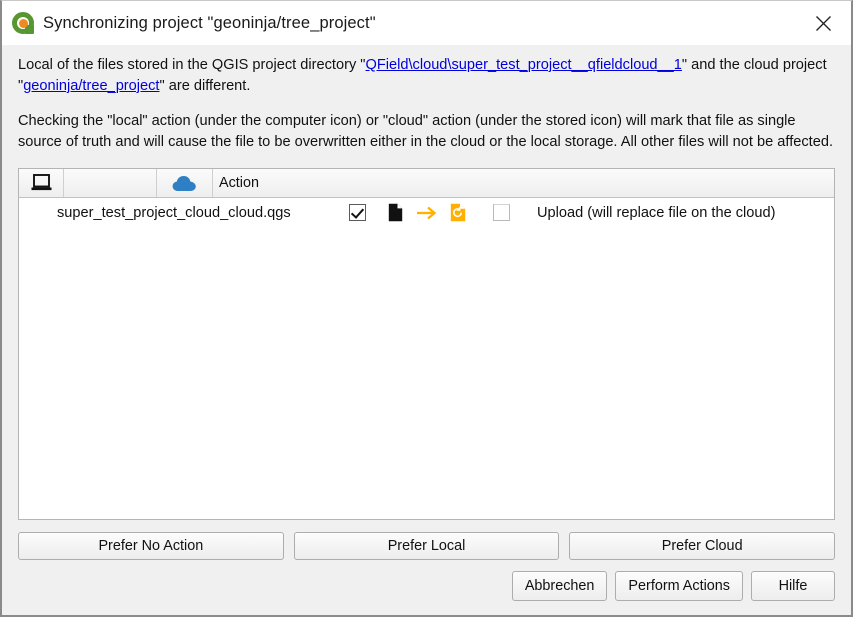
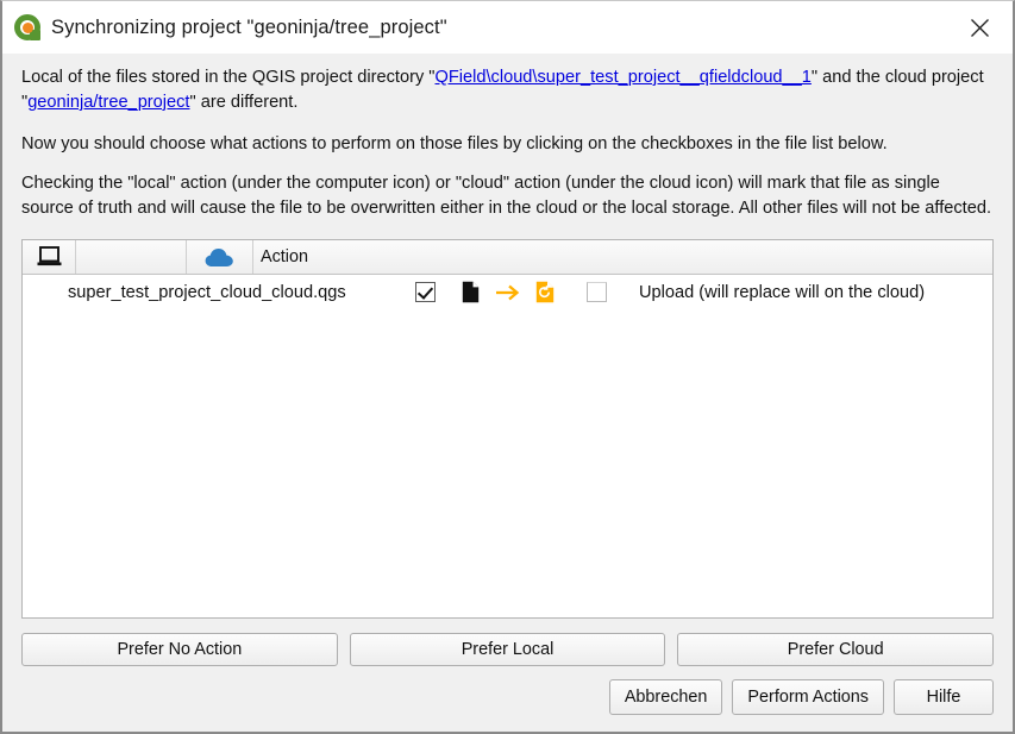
  Synchronizing project "geoninja/tree_project"
  Local of the files stored in the QGIS project directory "QField\cloud\super_test_project__qfieldcloud__1" and the cloud project "geoninja/tree_project" are different.
+ Now you should choose what actions to perform on those files by clicking on the checkboxes in the file list below.
- Checking the "local" action (under the computer icon) or "cloud" action (under the stored icon) will mark that file as single source of truth and will cause the file to be overwritten either in the cloud or the local storage. All other files will not be affected.
+ Checking the "local" action (under the computer icon) or "cloud" action (under the cloud icon) will mark that file as single source of truth and will cause the file to be overwritten either in the cloud or the local storage. All other files will not be affected.
  Action
  super_test_project_cloud_cloud.qgs
- Upload (will replace file on the cloud)
+ Upload (will replace will on the cloud)
  Prefer No Action
  Prefer Local
  Prefer Cloud
  Abbrechen
  Perform Actions
  Hilfe
